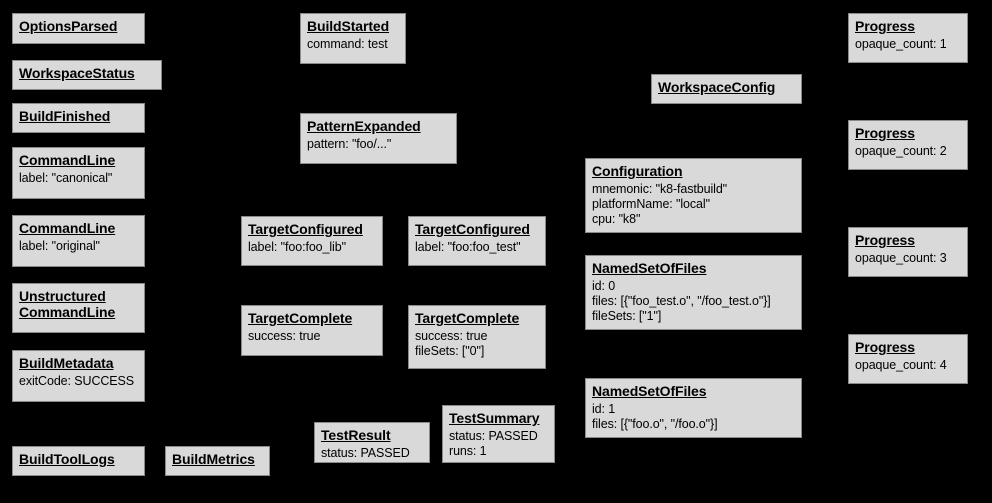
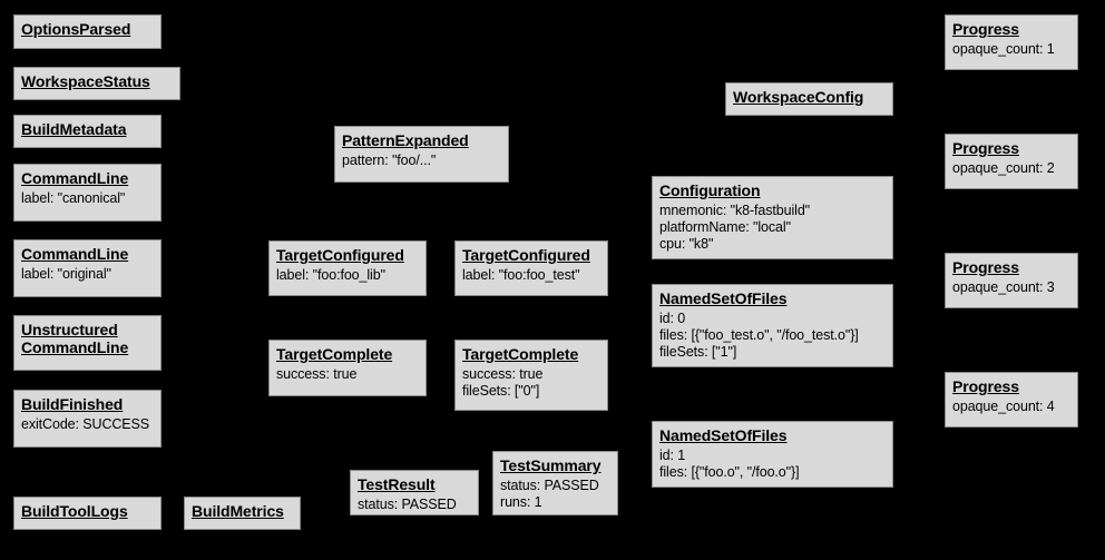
  OptionsParsed
  WorkspaceStatus
- BuildFinished
+ BuildMetadata
  CommandLine
  label: "canonical"
  CommandLine
  label: "original"
  Unstructured
  CommandLine
- BuildMetadata
+ BuildFinished
  exitCode: SUCCESS
  BuildToolLogs
  BuildMetrics
- BuildStarted
- command: test
  PatternExpanded
  pattern: "foo/..."
  TargetConfigured
  label: "foo:foo_lib"
  TargetConfigured
  label: "foo:foo_test"
  TargetComplete
  success: true
  TargetComplete
  success: true
  fileSets: ["0"]
  TestResult
  status: PASSED
  TestSummary
  status: PASSED
  runs: 1
  WorkspaceConfig
  Configuration
  mnemonic: "k8-fastbuild"
  platformName: "local"
  cpu: "k8"
  NamedSetOfFiles
  id: 0
  files: [{"foo_test.o", "/foo_test.o"}]
  fileSets: ["1"]
  NamedSetOfFiles
  id: 1
  files: [{"foo.o", "/foo.o"}]
  Progress
  opaque_count: 1
  Progress
  opaque_count: 2
  Progress
  opaque_count: 3
  Progress
  opaque_count: 4
